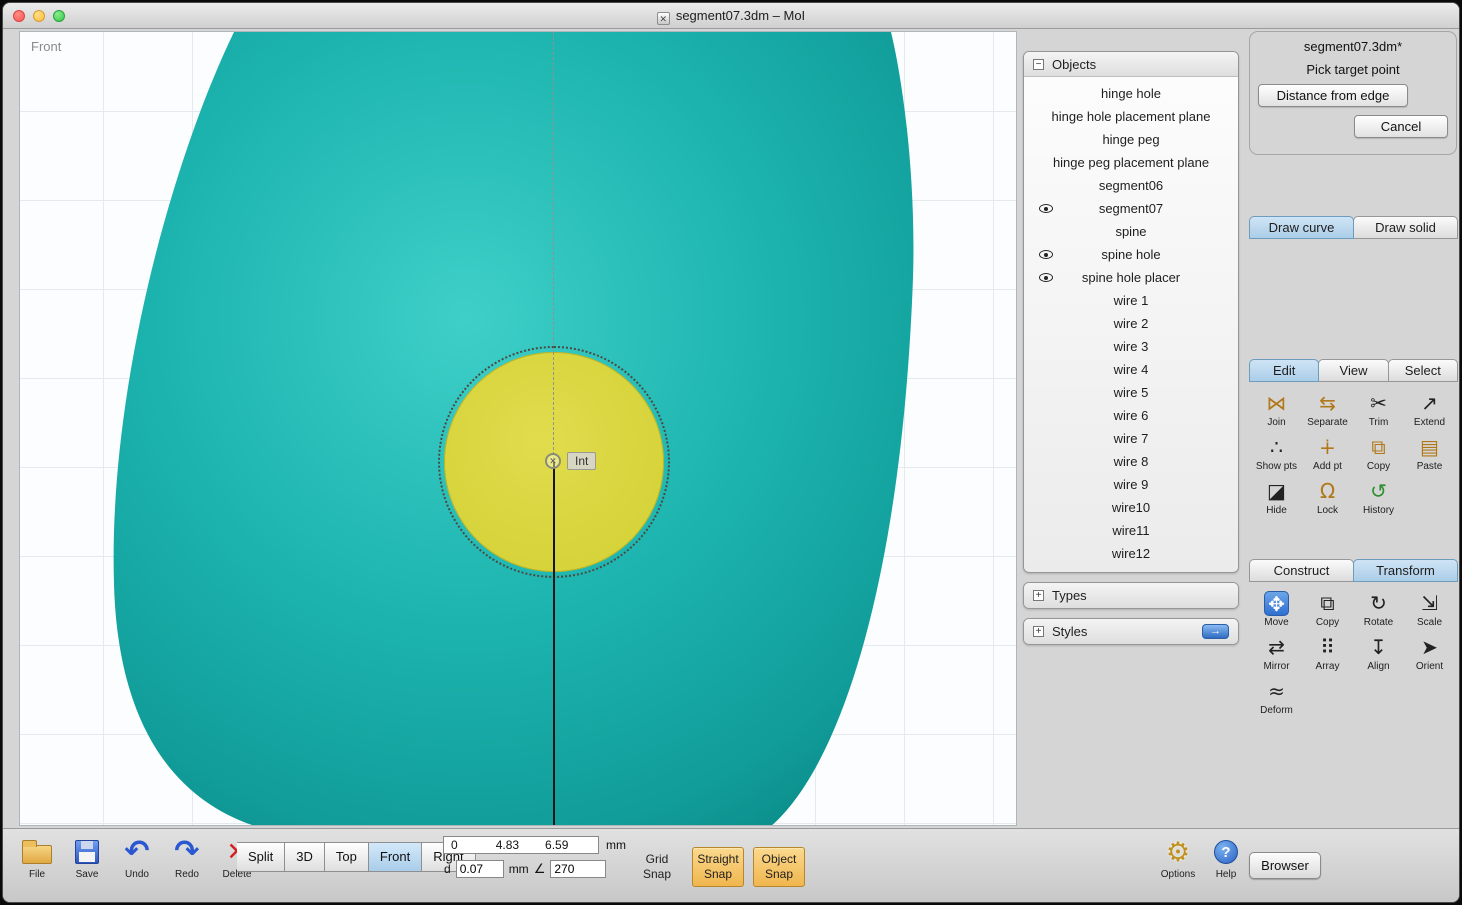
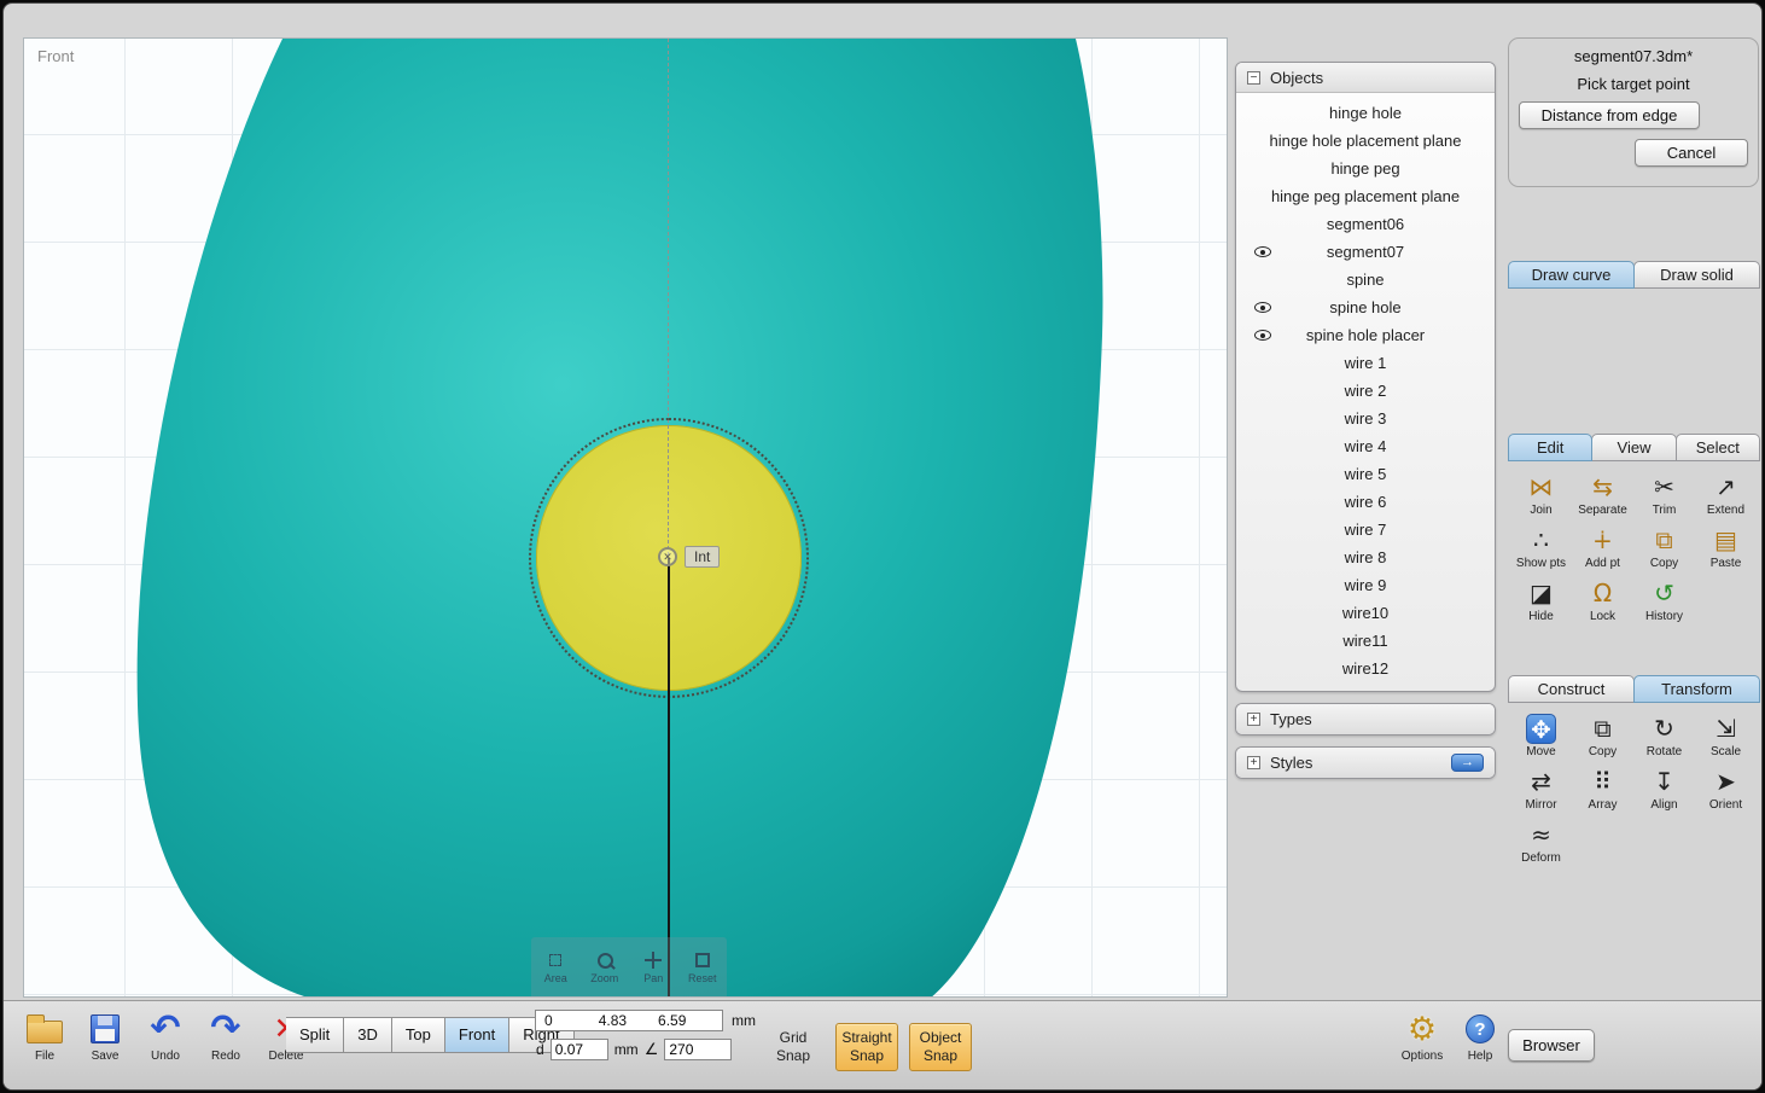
- segment07.3dm – MoI
  Int
  Front
+ Area
+ Zoom
+ Pan
+ Reset
  −
  Objects
  hinge hole
  hinge hole placement plane
  hinge peg
  hinge peg placement plane
  segment06
  segment07
  spine
  spine hole
  spine hole placer
  wire 1
  wire 2
  wire 3
  wire 4
  wire 5
  wire 6
  wire 7
  wire 8
  wire 9
  wire10
  wire11
  wire12
  +
  Types
  +
  Styles
  segment07.3dm*
  Pick target point
  Distance from edge
  Cancel
  Draw curve
  Draw solid
  Edit
  View
  Select
  ⋈
  Join
  ⇆
  Separate
  ✂
  Trim
  ↗
  Extend
  ∴
  Show pts
  ∔
  Add pt
  ⧉
  Copy
  ▤
  Paste
  ◪
  Hide
  Ω
  Lock
  ↺
  History
  Construct
  Transform
  ✥
  Move
  ⧉
  Copy
  ↻
  Rotate
  ⇲
  Scale
  ⇄
  Mirror
  ⠿
  Array
  ↧
  Align
  ➤
  Orient
  ≈
  Deform
  File
  Save
  Undo
  Redo
  Delete
  Split
  3D
  Top
  Front
  Right
  0
  4.83
  6.59
  mm
  d
  0.07
  mm
  ∠
  270
  Grid
  Snap
  Straight
  Snap
  Object
  Snap
  Options
  Help
  Browser
